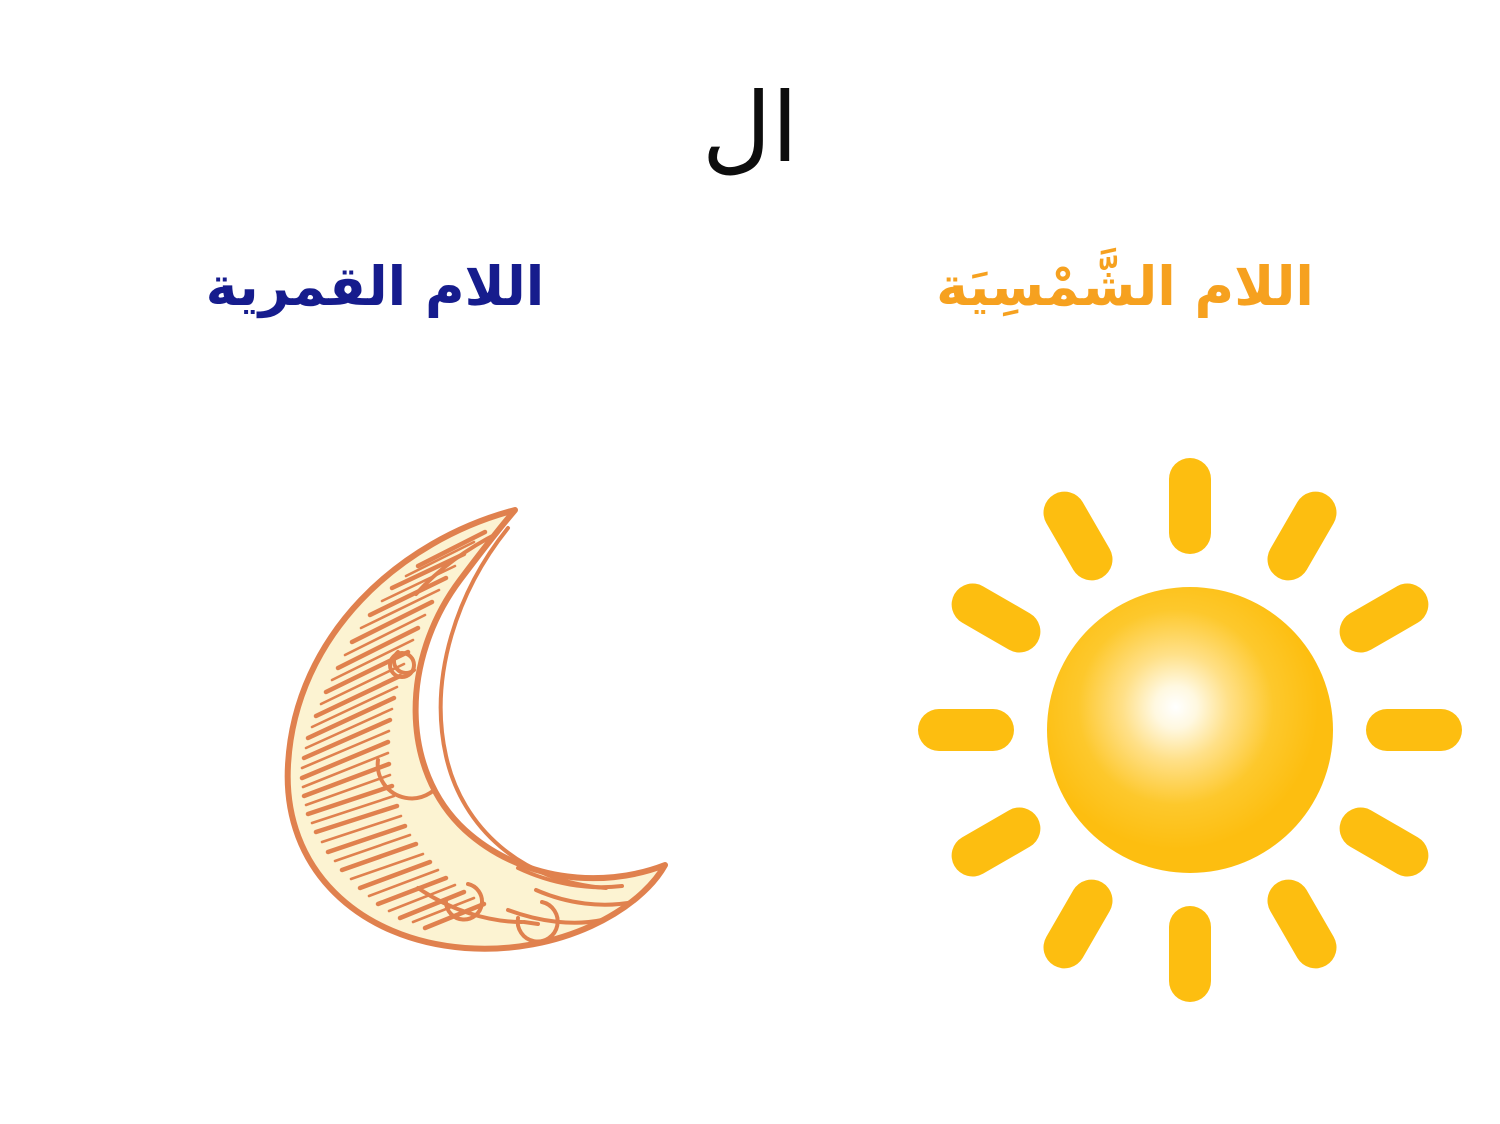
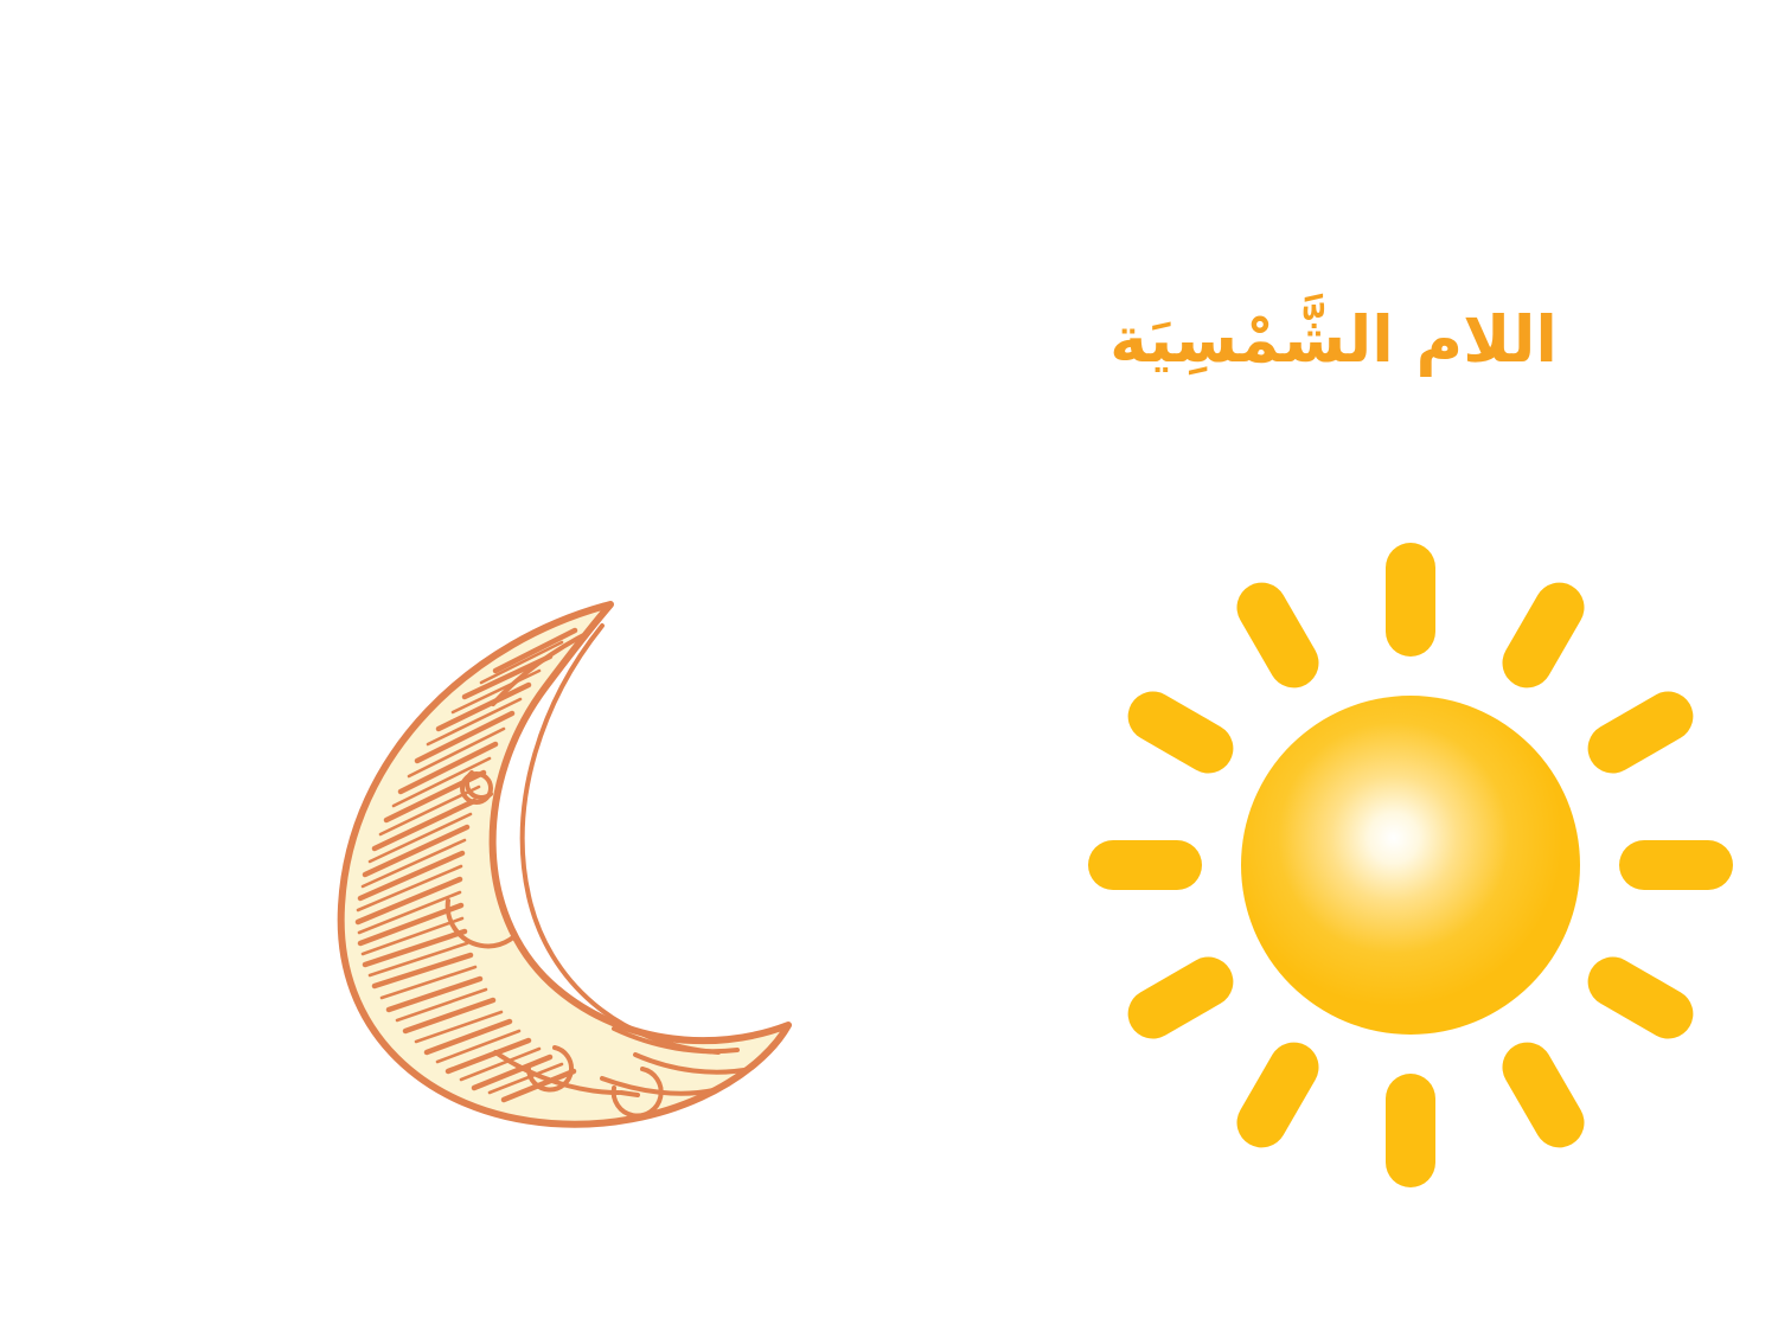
- ال
- اللام القمرية
  اللام الشَّمْسِيَة
